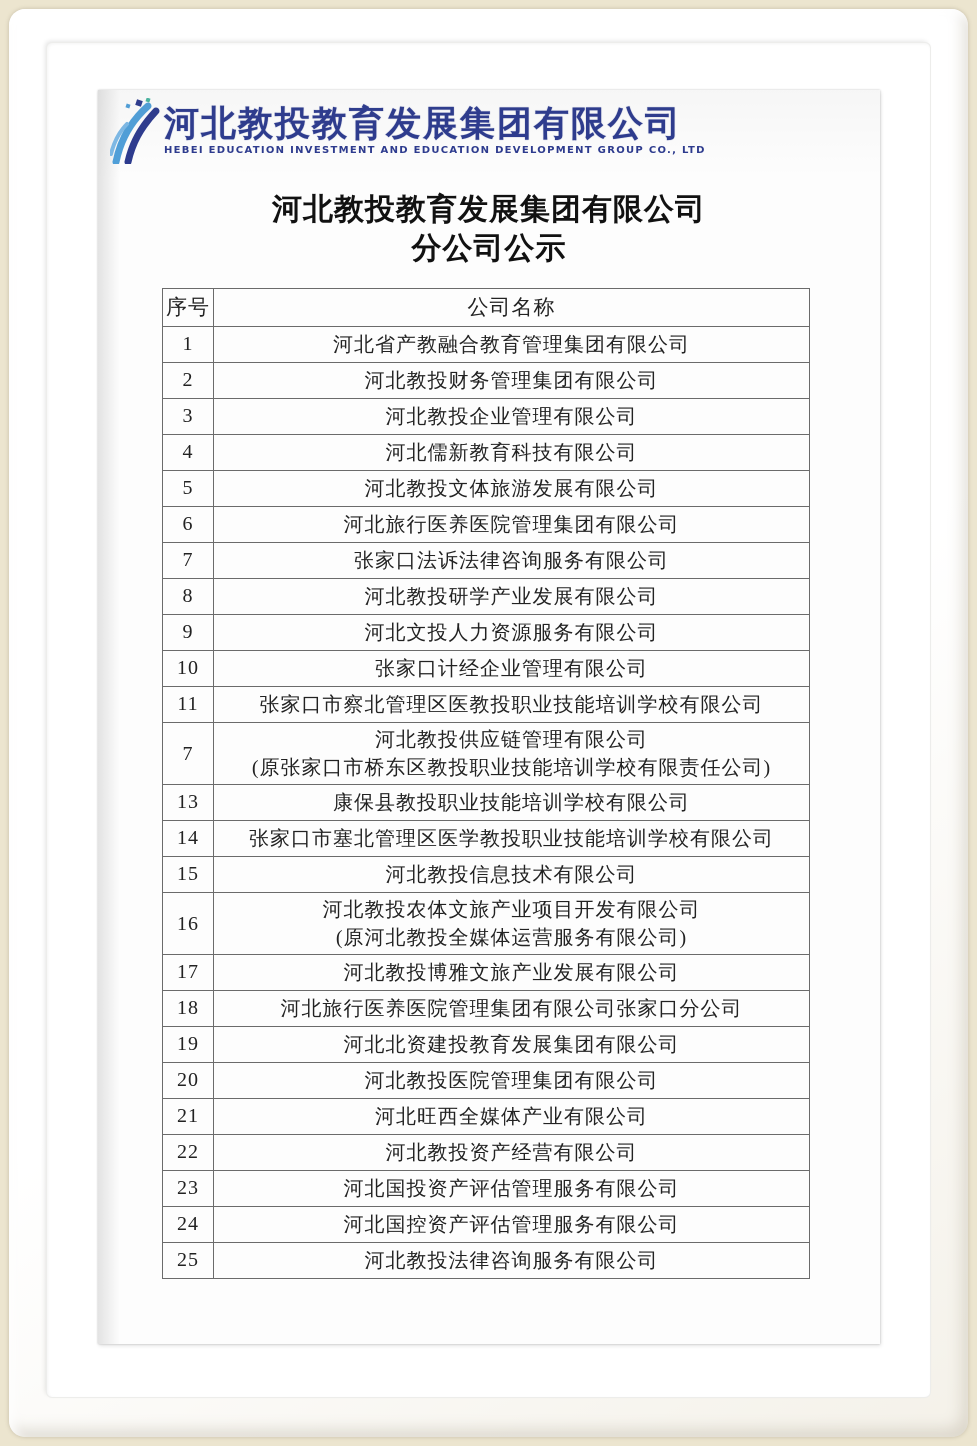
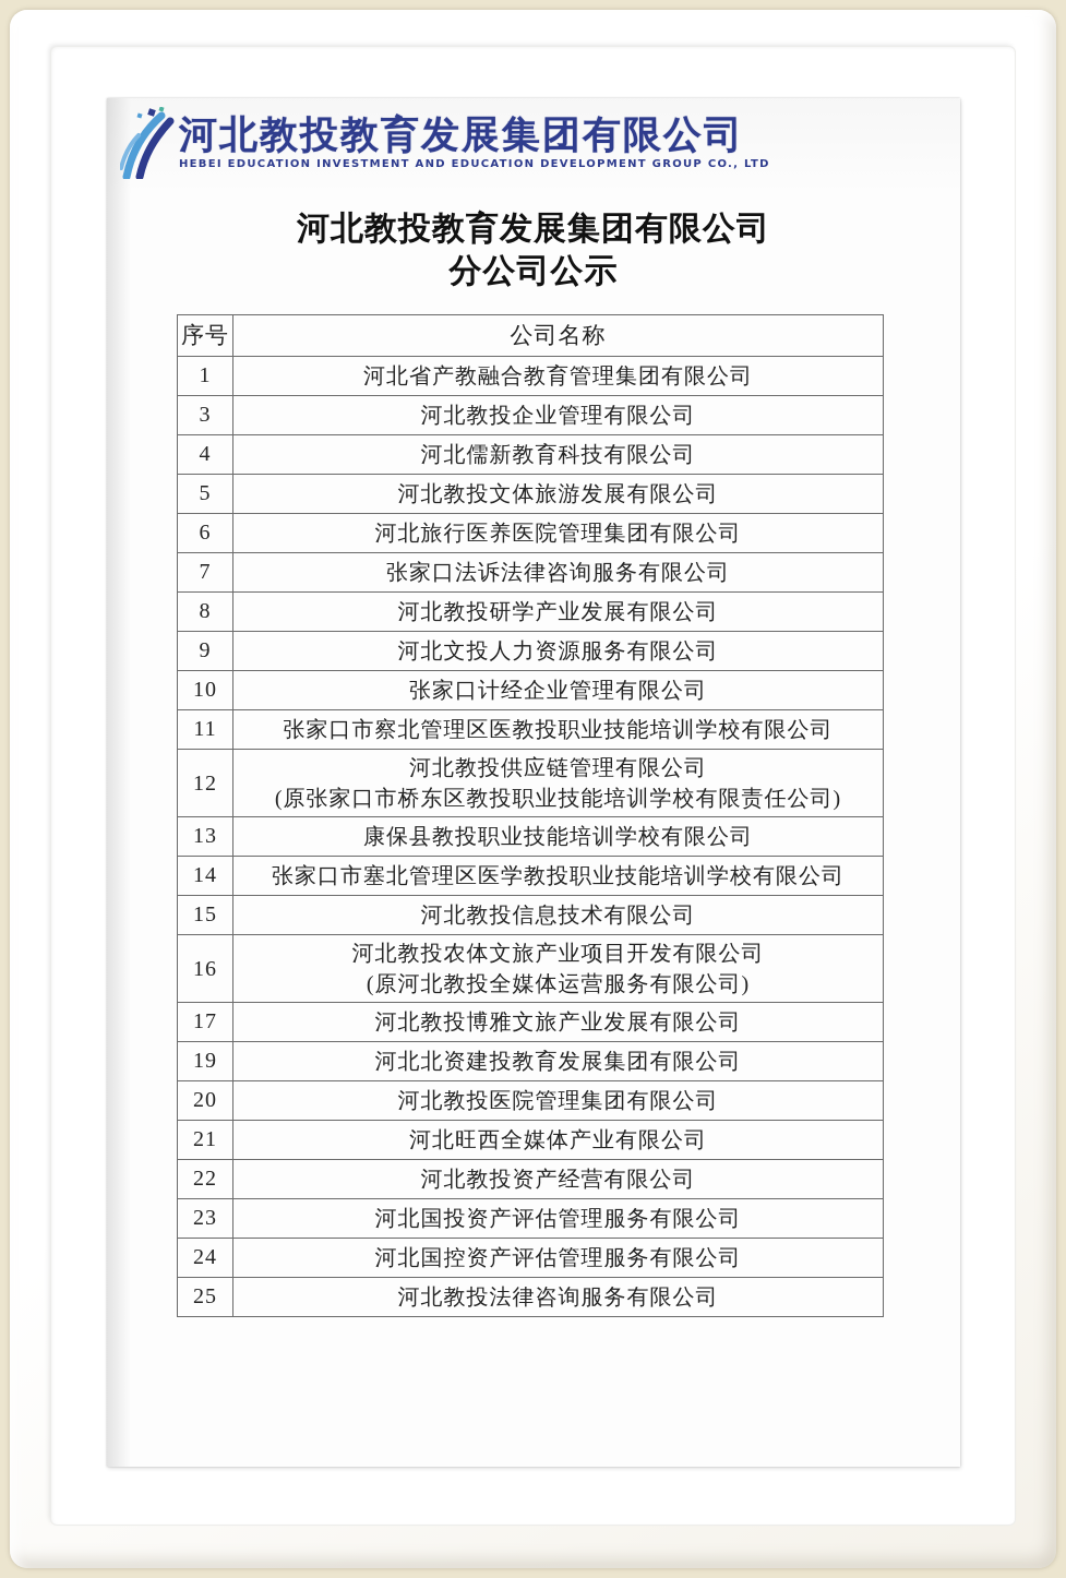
  河北教投教育发展集团有限公司
  分公司公示
  序号	公司名称
  1	河北省产教融合教育管理集团有限公司
- 2	河北教投财务管理集团有限公司
  3	河北教投企业管理有限公司
  4	河北儒新教育科技有限公司
  5	河北教投文体旅游发展有限公司
  6	河北旅行医养医院管理集团有限公司
  7	张家口法诉法律咨询服务有限公司
  8	河北教投研学产业发展有限公司
  9	河北文投人力资源服务有限公司
  10	张家口计经企业管理有限公司
  11	张家口市察北管理区医教投职业技能培训学校有限公司
- 7	河北教投供应链管理有限公司(原张家口市桥东区教投职业技能培训学校有限责任公司)
+ 12	河北教投供应链管理有限公司(原张家口市桥东区教投职业技能培训学校有限责任公司)
  13	康保县教投职业技能培训学校有限公司
  14	张家口市塞北管理区医学教投职业技能培训学校有限公司
  15	河北教投信息技术有限公司
  16	河北教投农体文旅产业项目开发有限公司(原河北教投全媒体运营服务有限公司)
  17	河北教投博雅文旅产业发展有限公司
- 18	河北旅行医养医院管理集团有限公司张家口分公司
  19	河北北资建投教育发展集团有限公司
  20	河北教投医院管理集团有限公司
  21	河北旺西全媒体产业有限公司
  22	河北教投资产经营有限公司
  23	河北国投资产评估管理服务有限公司
  24	河北国控资产评估管理服务有限公司
  25	河北教投法律咨询服务有限公司
